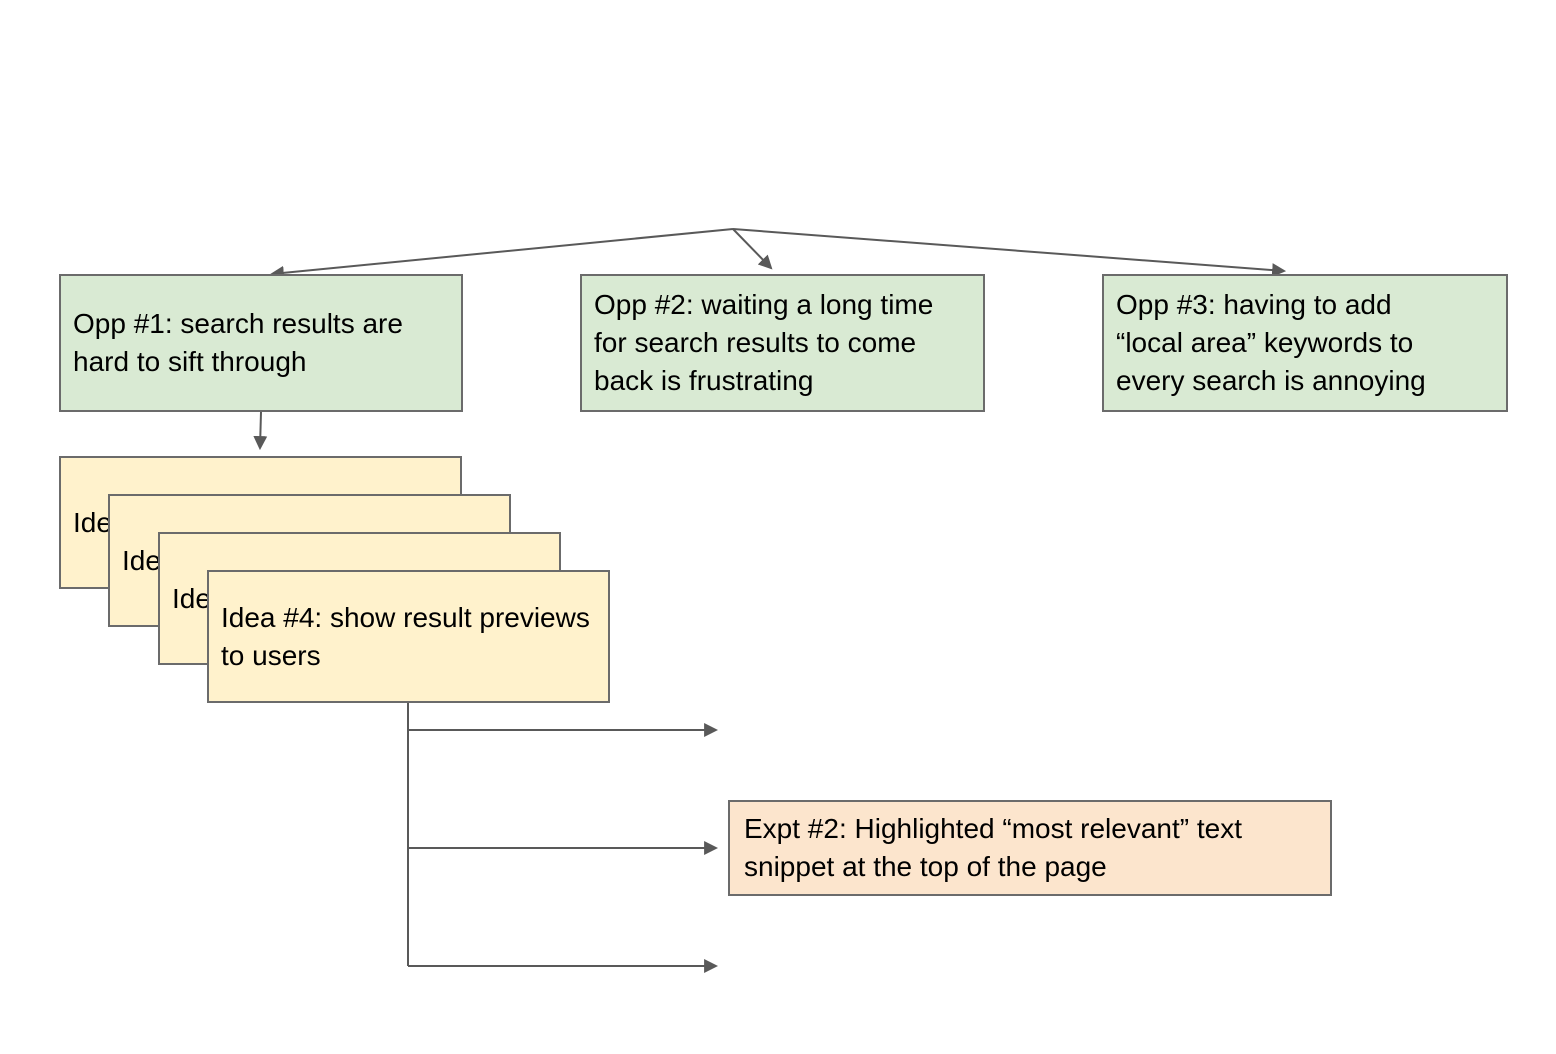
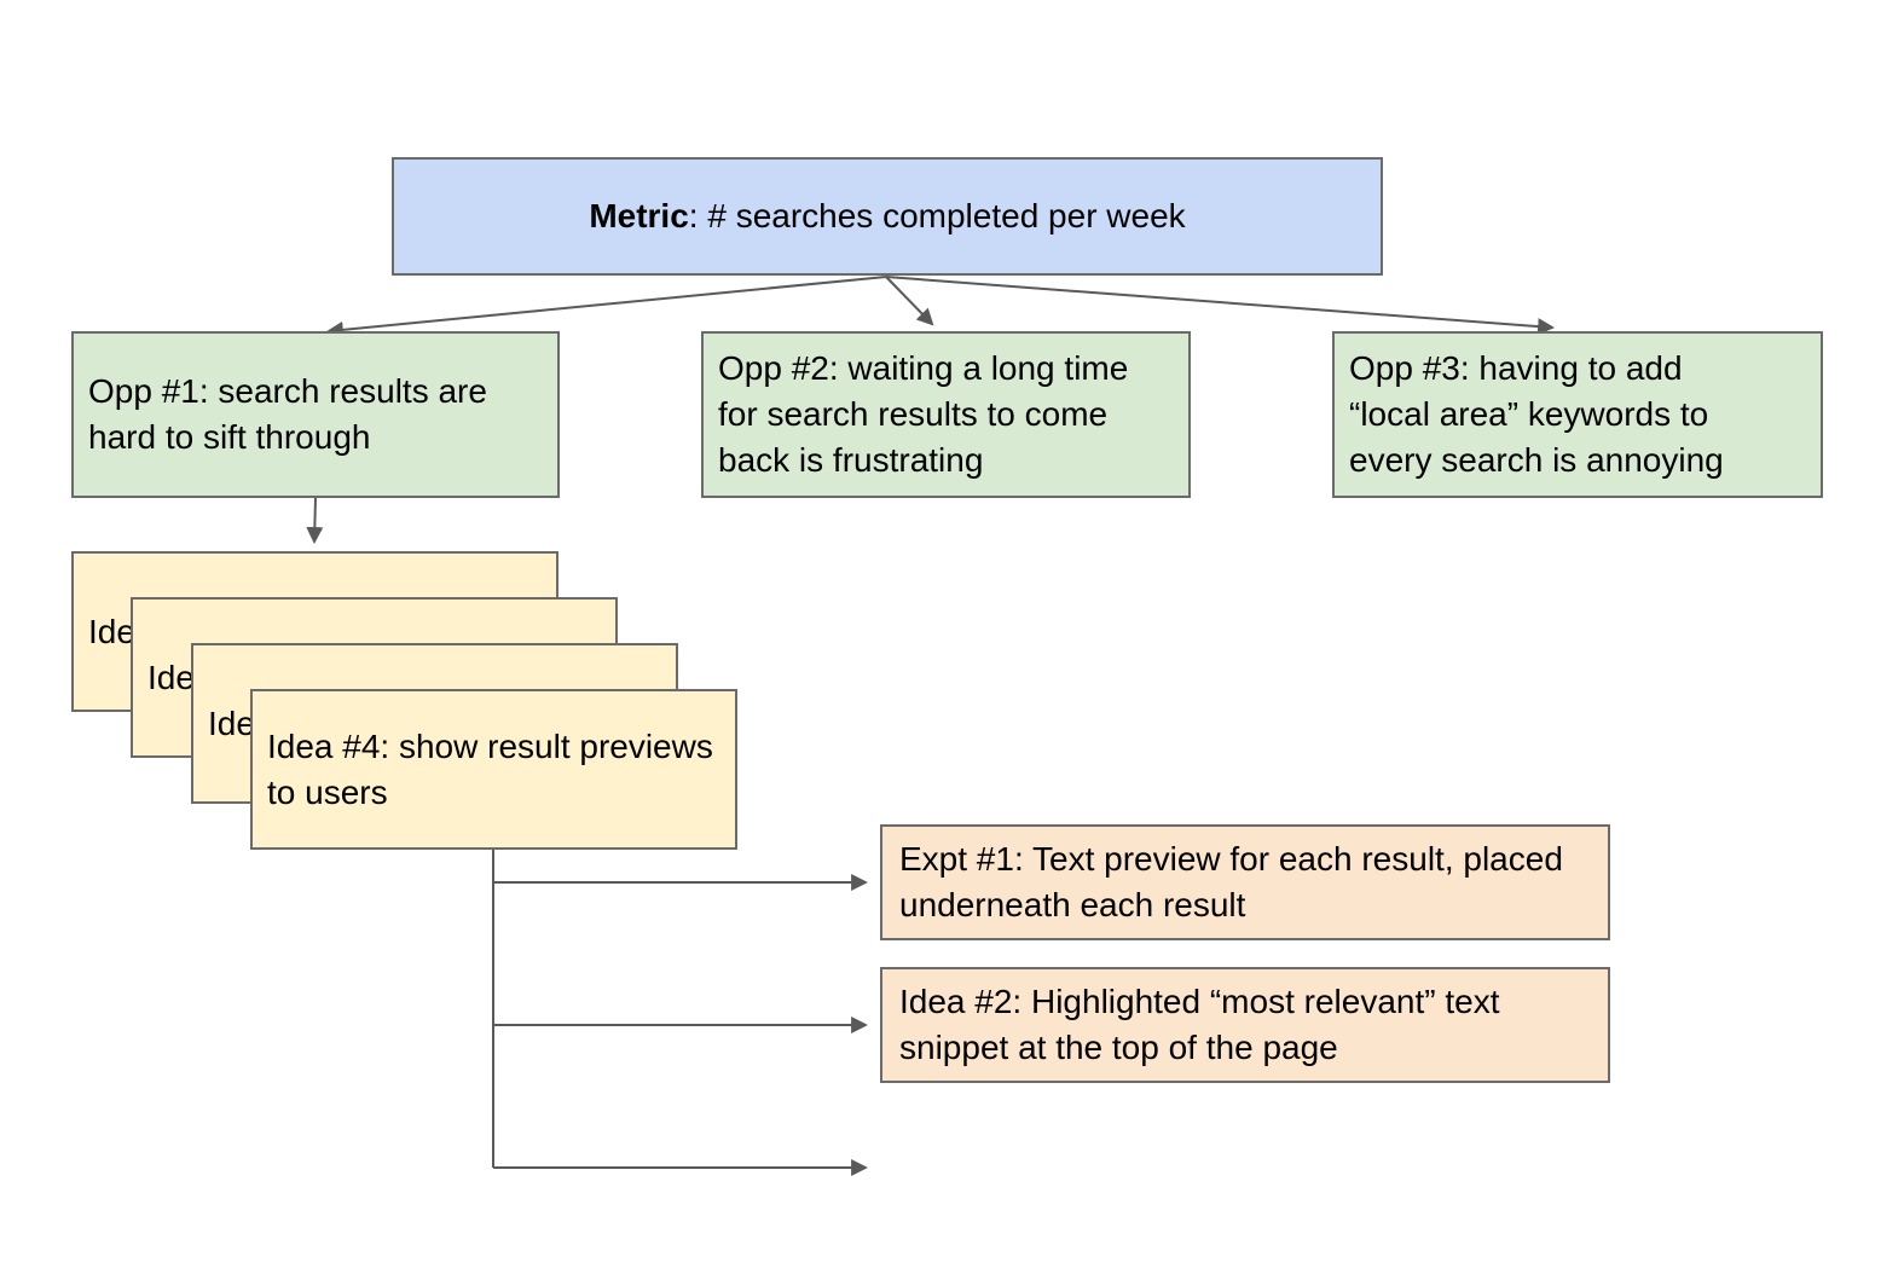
+ Metric: # searches completed per week
  Opp #1: search results are hard to sift through
  Opp #2: waiting a long time for search results to come back is frustrating
  Opp #3: having to add “local area” keywords to every search is annoying
  Ide
  Ide
  Ide
  Idea #4: show result previews to users
+ Expt #1: Text preview for each result, placed underneath each result
- Expt #2: Highlighted “most relevant” text snippet at the top of the page
+ Idea #2: Highlighted “most relevant” text snippet at the top of the page
